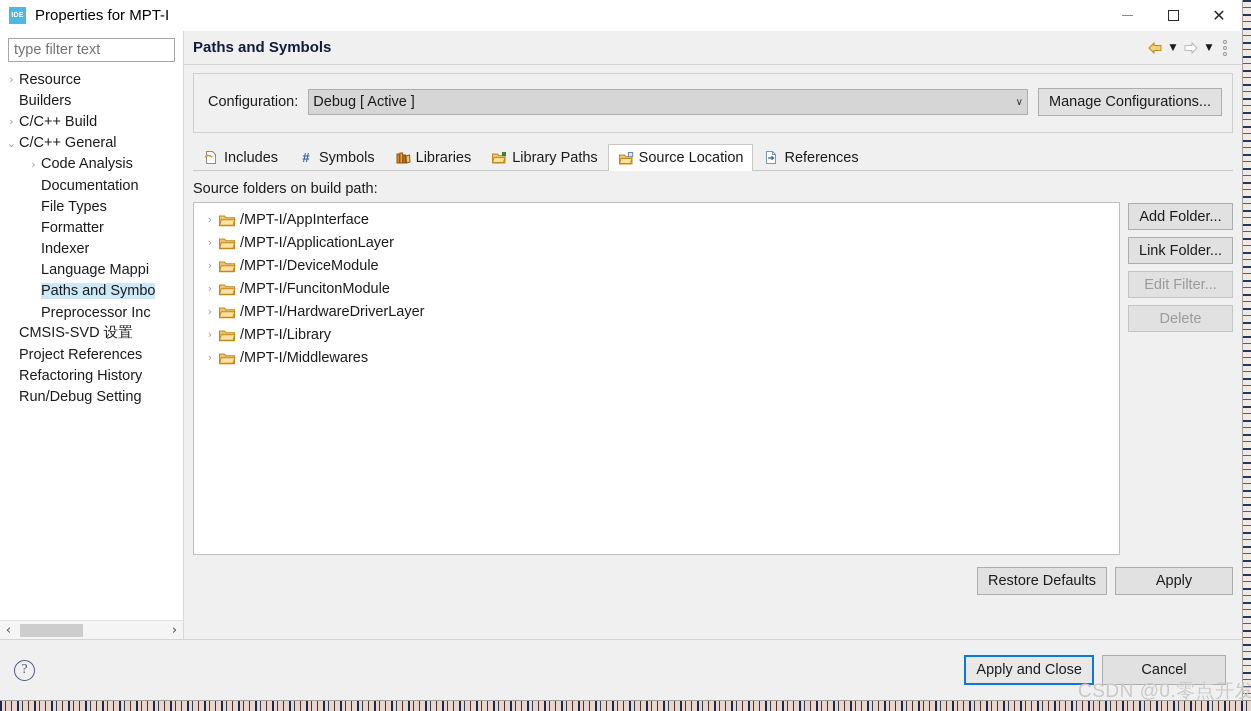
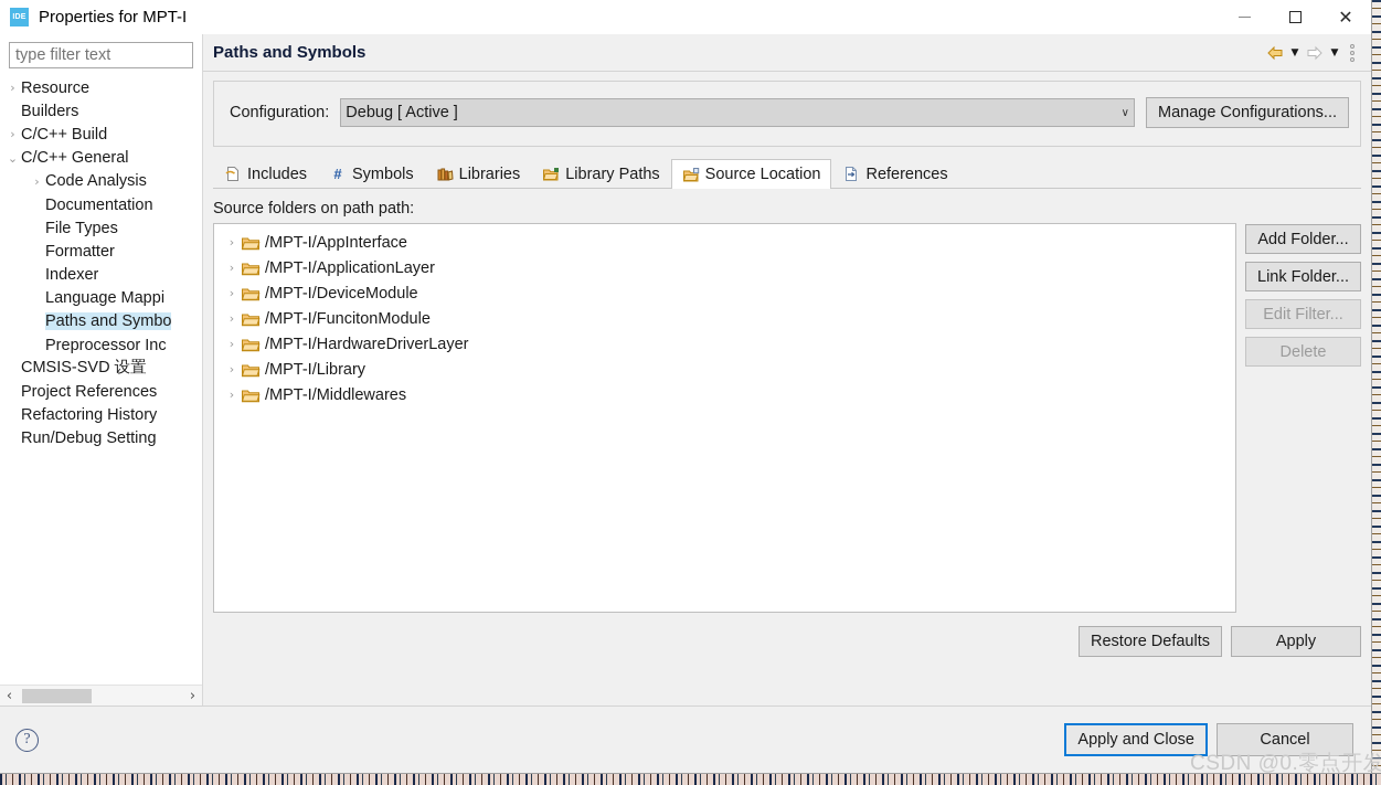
  Properties for MPT-I
  ✕
  type filter text
  ›
  Resource
  Builders
  ›
  C/C++ Build
  ⌄
  C/C++ General
  ›
  Code Analysis
  Documentation
  File Types
  Formatter
  Indexer
  Language Mappi
  Paths and Symbo
  Preprocessor Inc
  CMSIS-SVD 设置
  Project References
  Refactoring History
  Run/Debug Setting
  ‹
  ›
  Paths and Symbols
  ▼
  ▼
  Configuration:
  Debug [ Active ]
  ∨
  Manage Configurations...
  Includes
  #
  Symbols
  Libraries
  Library Paths
  Source Location
  References
- Source folders on build path:
+ Source folders on path path:
  ›
  /MPT-I/AppInterface
  ›
  /MPT-I/ApplicationLayer
  ›
  /MPT-I/DeviceModule
  ›
  /MPT-I/FuncitonModule
  ›
  /MPT-I/HardwareDriverLayer
  ›
  /MPT-I/Library
  ›
  /MPT-I/Middlewares
  Add Folder...
  Link Folder...
  Edit Filter...
  Delete
  Restore Defaults
  Apply
  ?
  Apply and Close
  Cancel
  CSDN @0.零点开发
